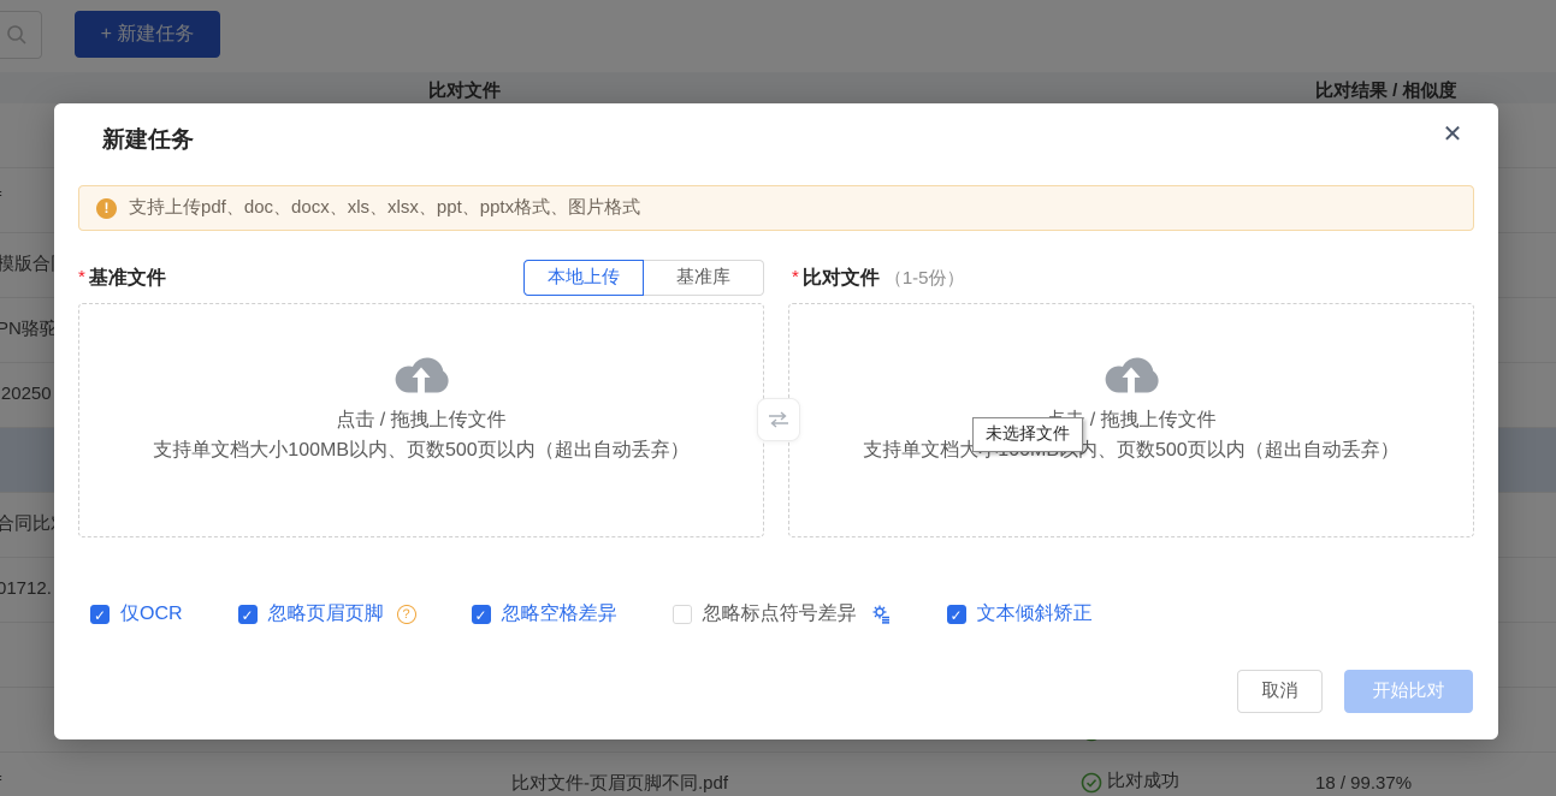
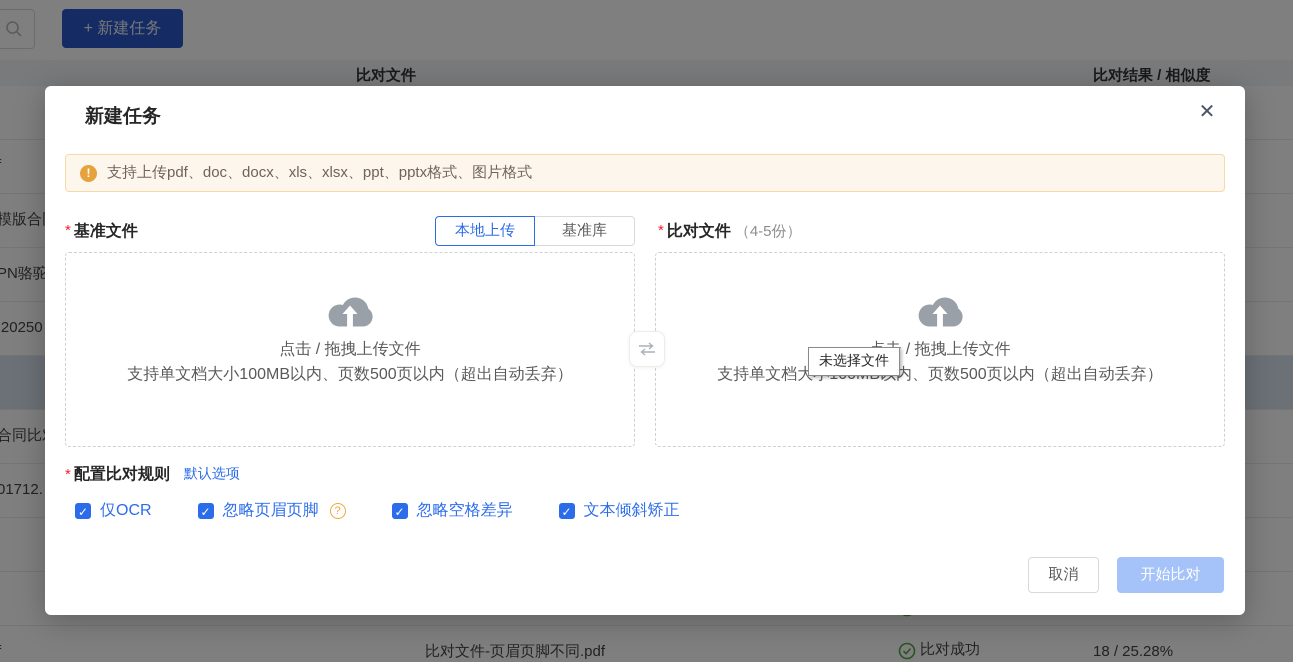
  + 新建任务
  比对文件
  比对结果 / 相似度
  模版合
  PN骆驼
  20250
  合同比
  01712.
  比对文件-页眉页脚不同.pdf
  比对成功
- 18 / 99.37%
+ 18 / 25.28%
  新建任务
  ✕
  !
  支持上传pdf、doc、docx、xls、xlsx、ppt、pptx格式、图片格式
  * 基准文件
  本地上传
  基准库
- * 比对文件 （1-5份）
+ * 比对文件 （4-5份）
  点击 / 拖拽上传文件
  支持单文档大小100MB以内、页数500页以内（超出自动丢弃）
  / 拖拽上传文件
  支持单文档大内、页数500页以内（超出自动丢弃）
  未选择文件
+ *
+ 配置比对规则
+ 默认选项
  ✓
  仅OCR
  ✓
  忽略页眉页脚
  ?
  ✓
  忽略空格差异
- 忽略标点符号差异
  ✓
  文本倾斜矫正
  取消
  开始比对
